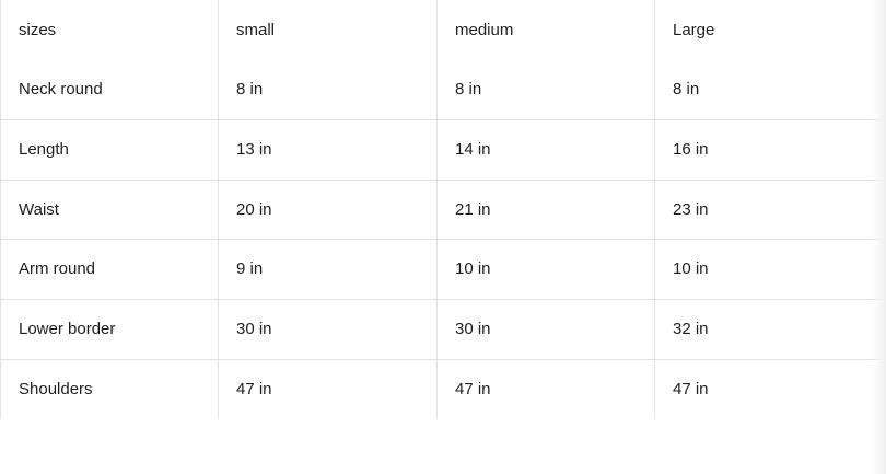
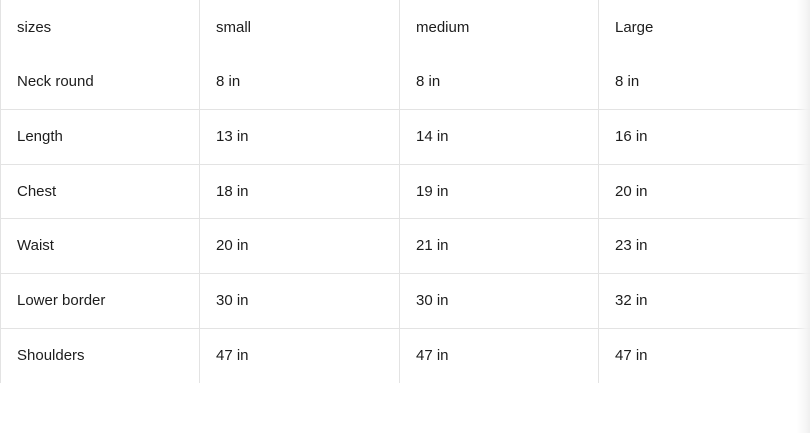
  sizes	small	medium	Large
  Neck round	8 in	8 in	8 in
  Length	13 in	14 in	16 in
+ Chest	18 in	19 in	20 in
  Waist	20 in	21 in	23 in
- Arm round	9 in	10 in	10 in
  Lower border	30 in	30 in	32 in
  Shoulders	47 in	47 in	47 in
